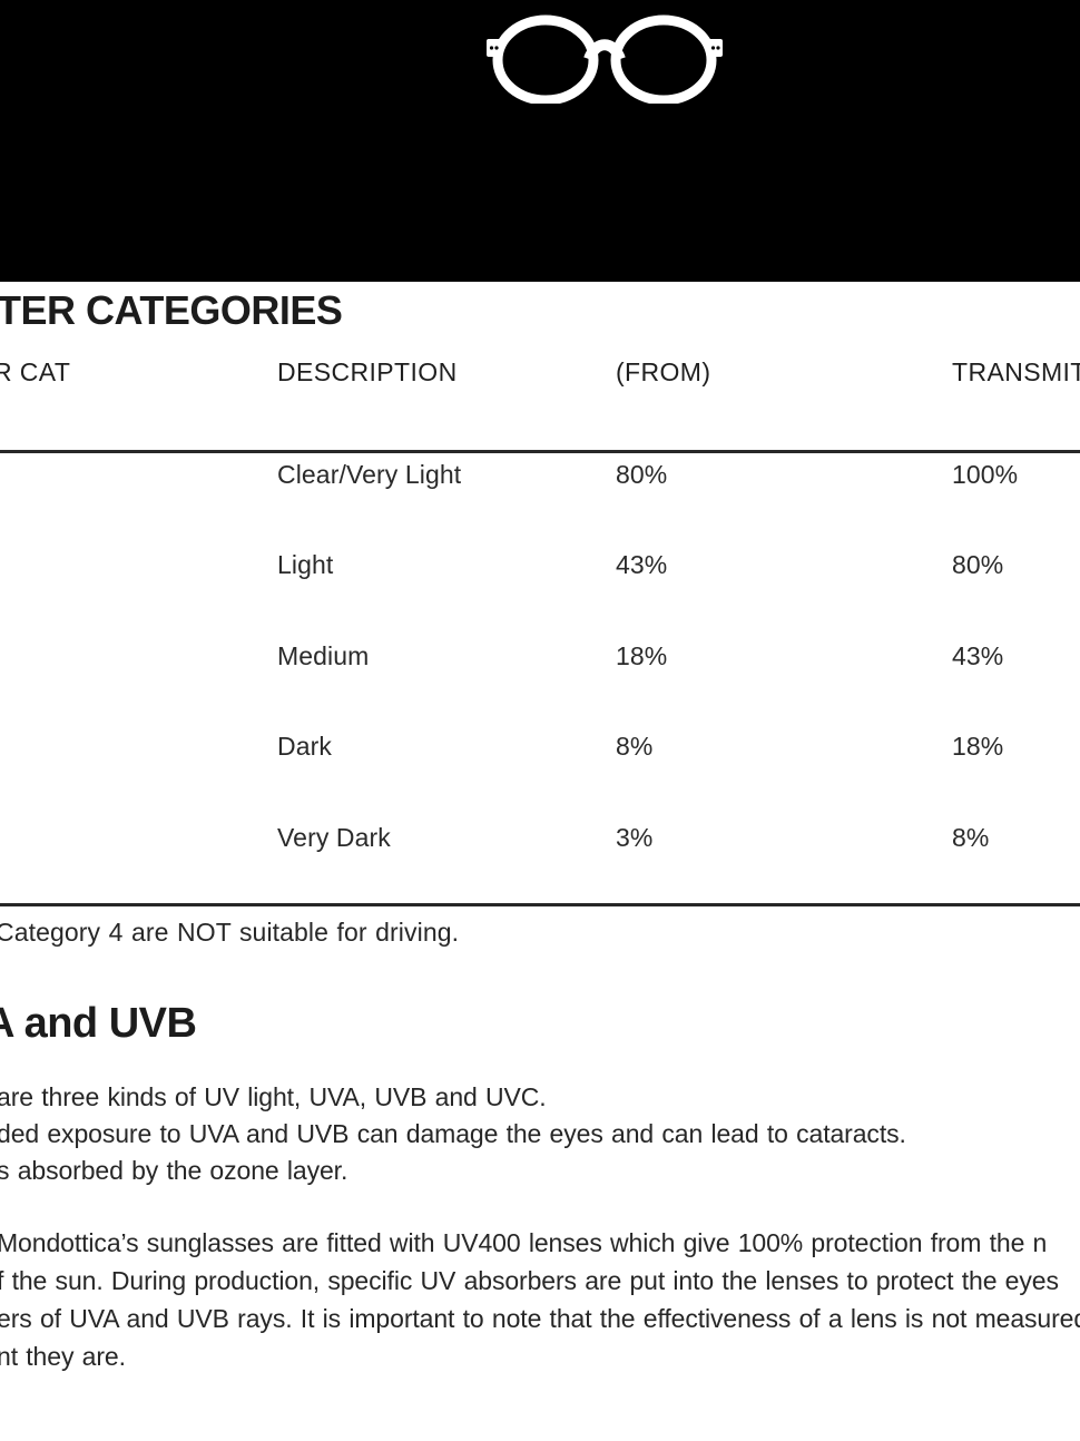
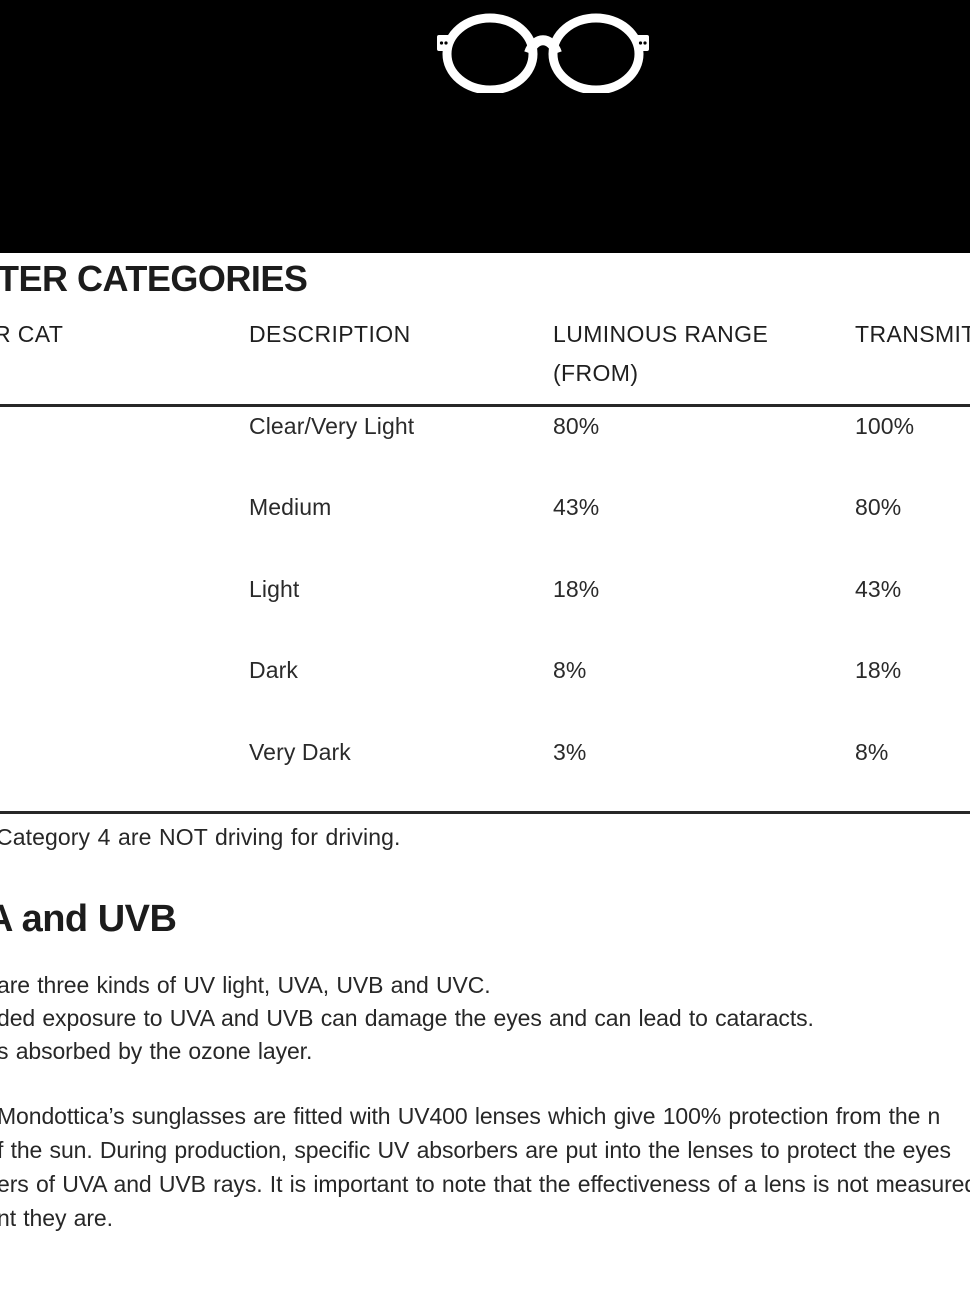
  TER CATEGORIES
  R CAT
  DESCRIPTION
+ LUMINOUS RANGE
  (FROM)
  TRANSMIT
  Clear/Very Light
  80%
  100%
- Light
+ Medium
  43%
  80%
- Medium
+ Light
  18%
  43%
  Dark
  8%
  18%
  Very Dark
  3%
  8%
- Category 4 are NOT suitable for driving.
+ Category 4 are NOT driving for driving.
  and UVB
  are three kinds of UV light, UVA, UVB and UVC.
  ded exposure to UVA and UVB can damage the eyes and can lead to cataracts.
  s absorbed by the ozone layer.
  Mondottica’s sunglasses are fitted with UV400 lenses which give 100% protection from the n
  f the sun. During production, specific UV absorbers are put into the lenses to protect the eyes
  ers of UVA and UVB rays. It is important to note that the effectiveness of a lens is not measure
  nt they are.
